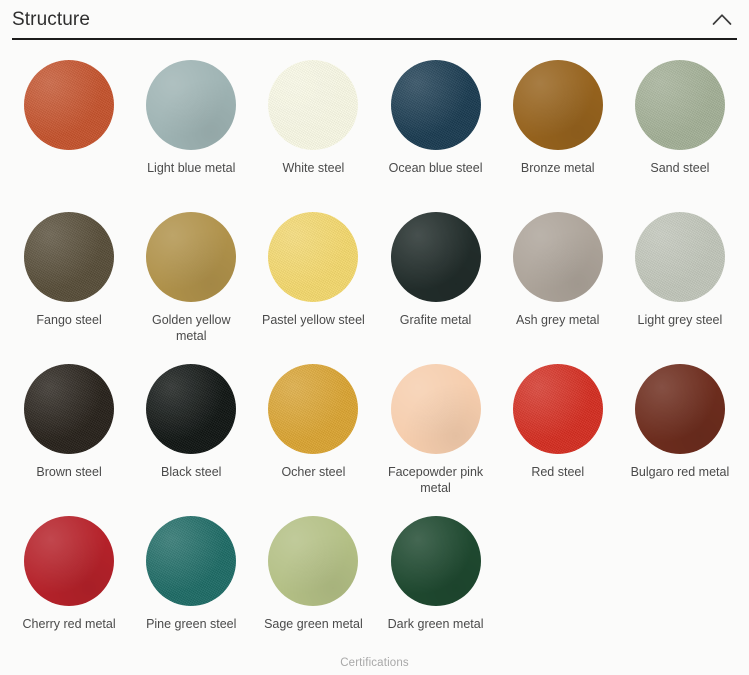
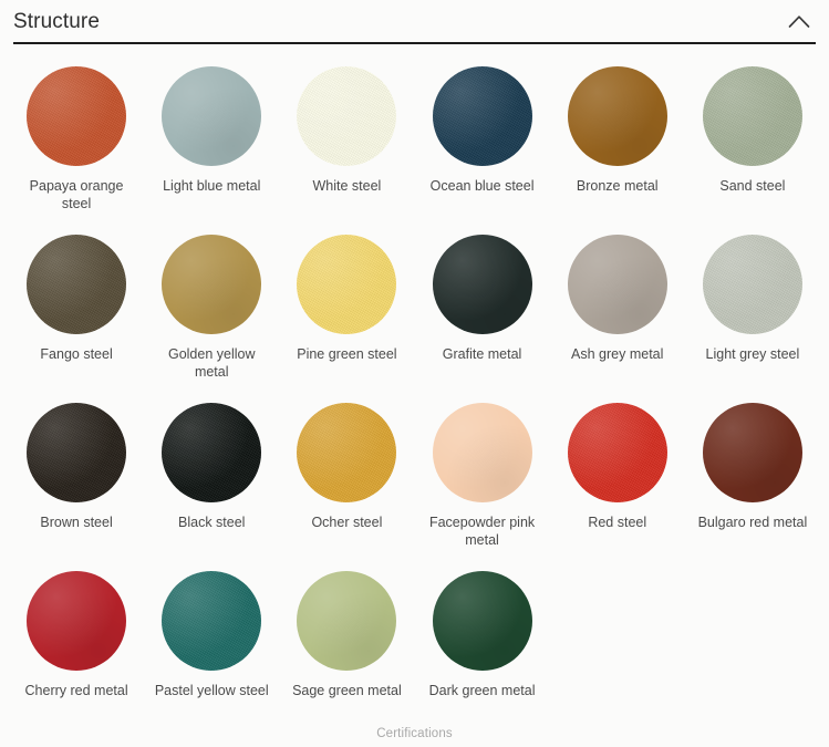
  Structure
+ Papaya orange steel
  Light blue metal
  White steel
  Ocean blue steel
  Bronze metal
  Sand steel
  Fango steel
  Golden yellow metal
- Pastel yellow steel
+ Pine green steel
  Grafite metal
  Ash grey metal
  Light grey steel
  Brown steel
  Black steel
  Ocher steel
  Facepowder pink metal
  Red steel
  Bulgaro red metal
  Cherry red metal
- Pine green steel
+ Pastel yellow steel
  Sage green metal
  Dark green metal
  Certifications
